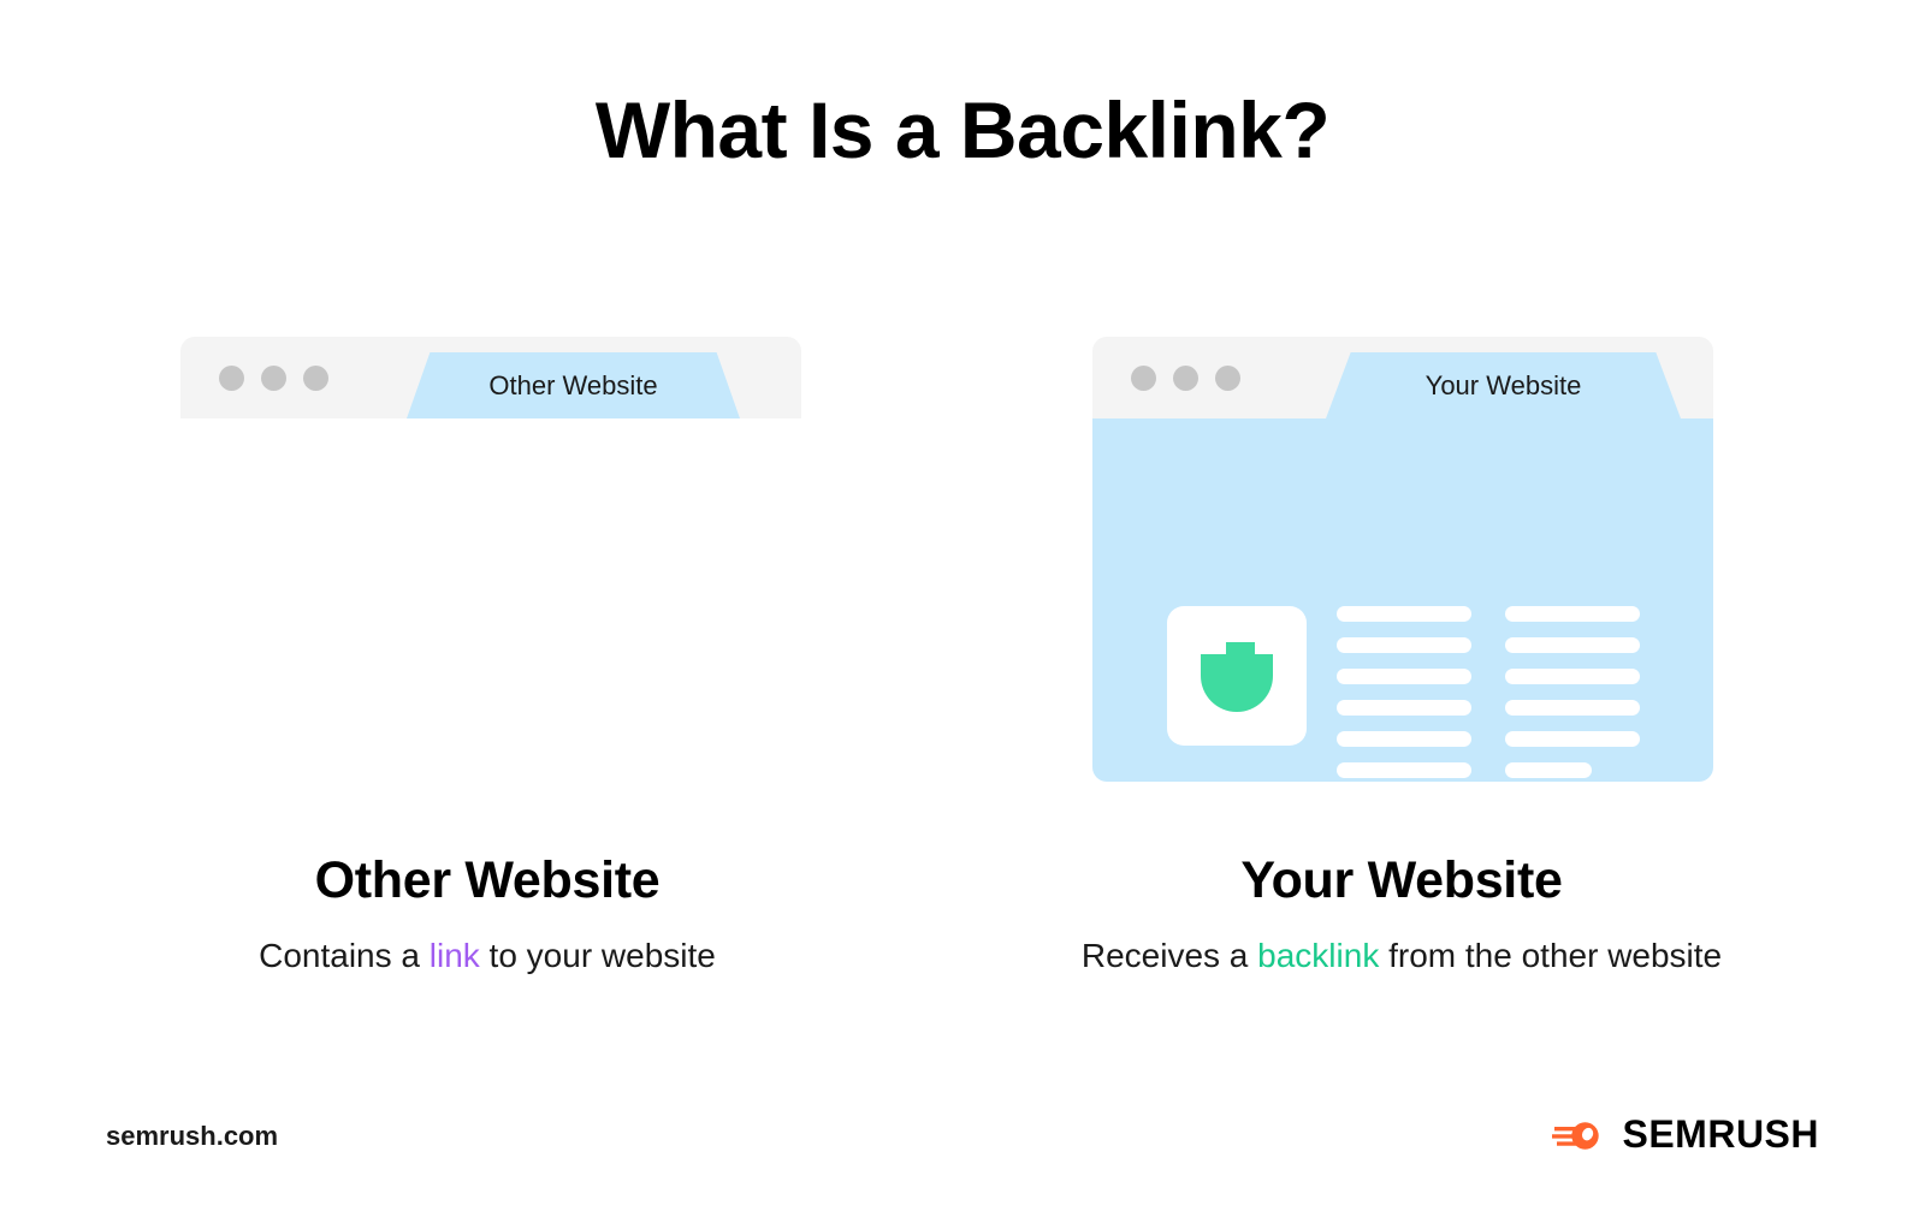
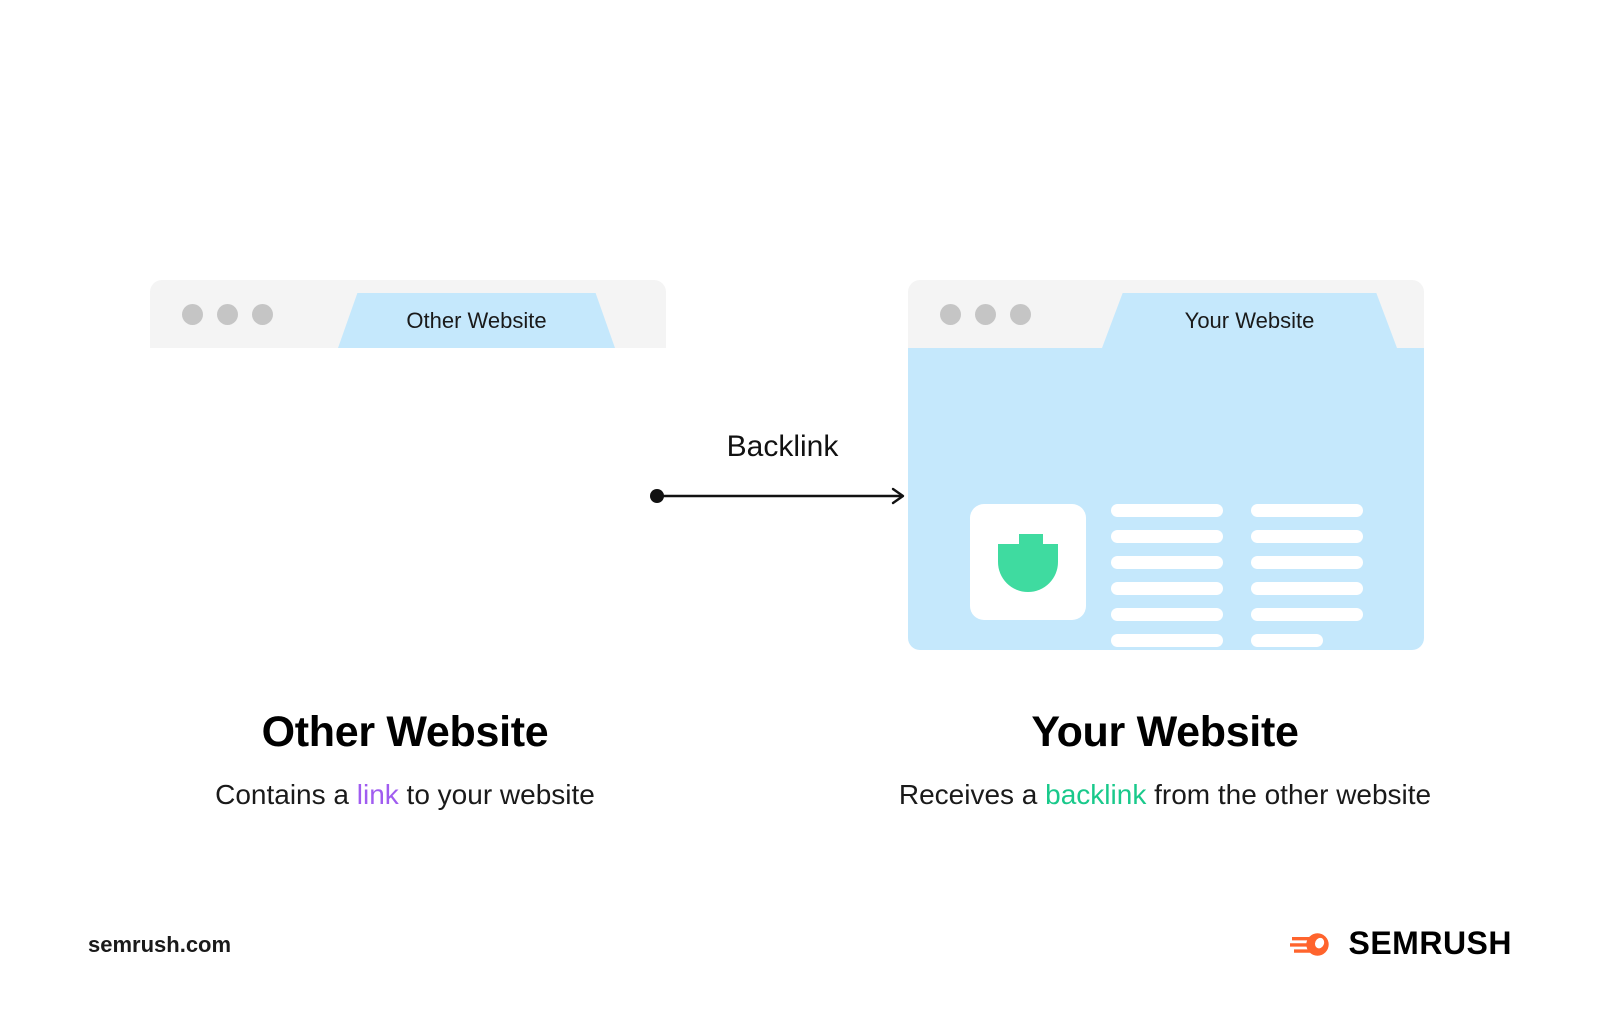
- What Is a Backlink?
  Other Website
+ Backlink
  Your Website
  Other Website
  Contains a link to your website
  Your Website
  Receives a backlink from the other website
  semrush.com
  SEMRUSH
